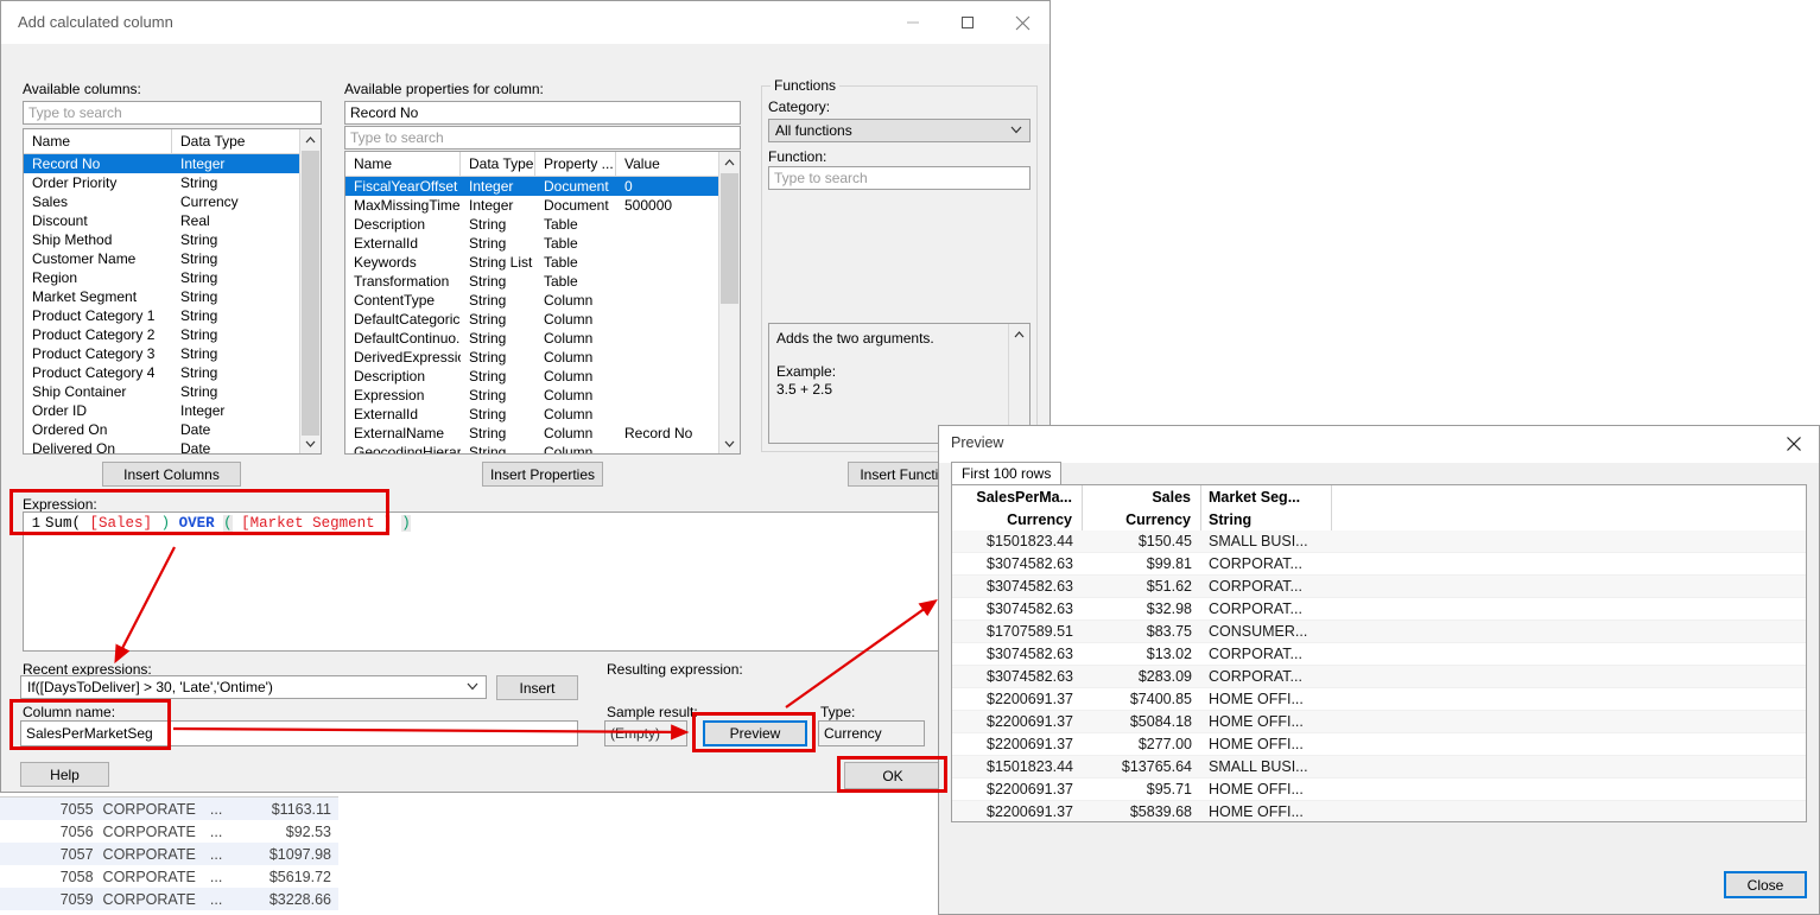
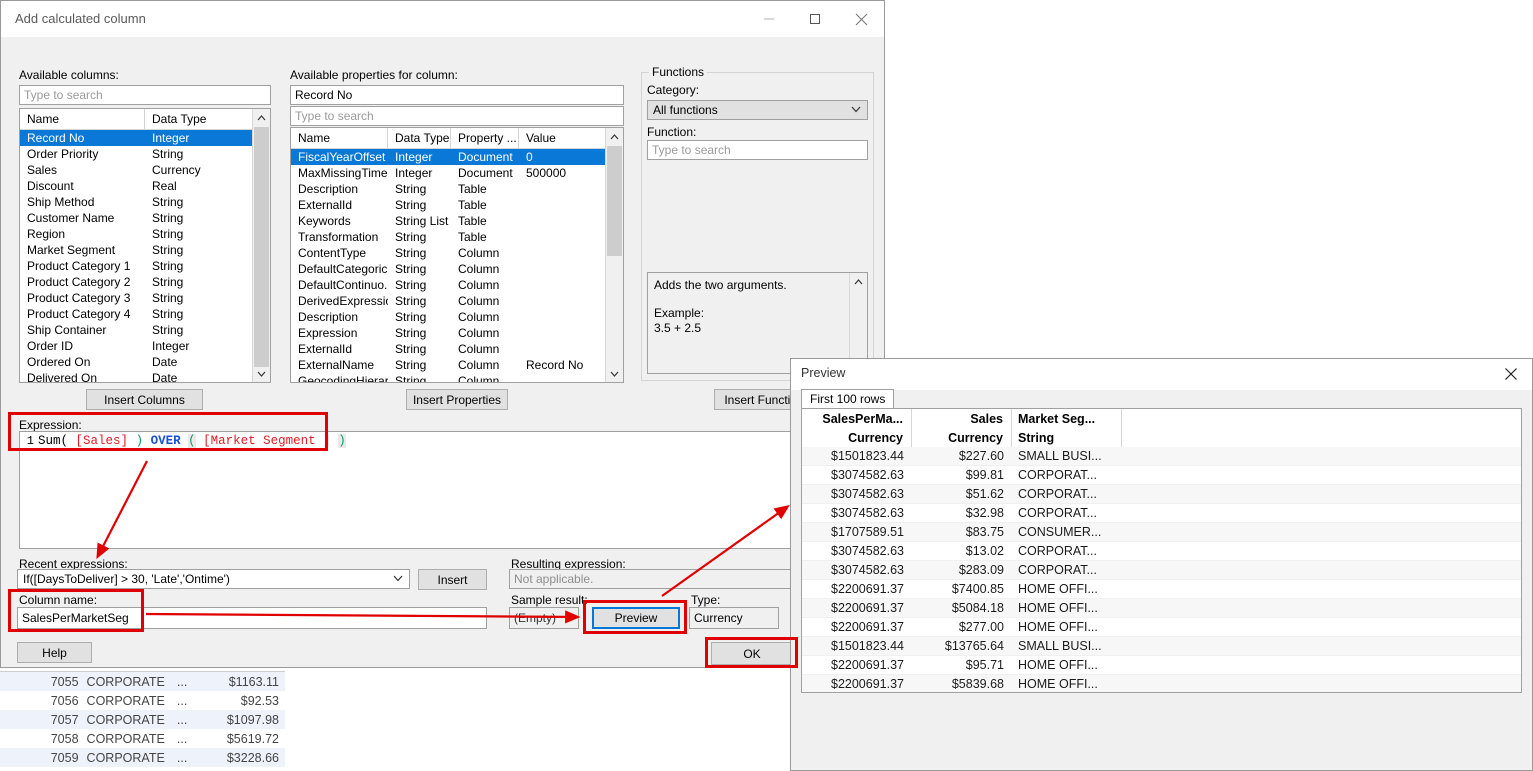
  7055
  CORPORATE
  ...
  $1163.11
  7056
  CORPORATE
  ...
  $92.53
  7057
  CORPORATE
  ...
  $1097.98
  7058
  CORPORATE
  ...
  $5619.72
  7059
  CORPORATE
  ...
  $3228.66
  Add calculated column
  Available columns:
  Type to search
  Name
  Data Type
  Record No
  Integer
  Order Priority
  String
  Sales
  Currency
  Discount
  Real
  Ship Method
  String
  Customer Name
  String
  Region
  String
  Market Segment
  String
  Product Category 1
  String
  Product Category 2
  String
  Product Category 3
  String
  Product Category 4
  String
  Ship Container
  String
  Order ID
  Integer
  Ordered On
  Date
  Delivered On
  Date
  Insert Columns
  Available properties for column:
  Record No
  Type to search
  Name
  Data Type
  Property ...
  Value
  FiscalYearOffset
  Integer
  Document
  0
  MaxMissingTime
  Integer
  Document
  500000
  Description
  String
  Table
  ExternalId
  String
  Table
  Keywords
  String List
  Table
  Transformation
  String
  Table
  ContentType
  String
  Column
  DefaultCategoric
  String
  Column
  DefaultContinuo.
  String
  Column
  DerivedExpressi
  String
  Column
  Description
  String
  Column
  Expression
  String
  Column
  ExternalId
  String
  Column
  ExternalName
  String
  Column
  Record No
  GeocodingHierar
  String
  Column
  Insert Properties
  Functions
  Category:
  All functions
  Function:
  Type to search
  Adds the two arguments.
  Example:
  3.5 + 2.5
  Insert Functi
  Expression:
  1
  Sum( [Sales] ) OVER ( [Market Segment ] )
  Recent expressions:
  If([DaysToDeliver] > 30, 'Late','Ontime')
  Insert
  Column name:
  SalesPerMarketSeg
  Resulting expression:
+ Not applicable.
  Sample result:
  (Empty)
  Preview
  Type:
  Currency
  OK
  Help
  Preview
  First 100 rows
  SalesPerMa...
  Sales
  Market Seg...
  Currency
  Currency
  String
  $1501823.44
- $150.45
+ $227.60
  SMALL BUSI...
  $3074582.63
  $99.81
  CORPORAT...
  $3074582.63
  $51.62
  CORPORAT...
  $3074582.63
  $32.98
  CORPORAT...
  $1707589.51
  $83.75
  CONSUMER...
  $3074582.63
  $13.02
  CORPORAT...
  $3074582.63
  $283.09
  CORPORAT...
  $2200691.37
  $7400.85
  HOME OFFI...
  $2200691.37
  $5084.18
  HOME OFFI...
  $2200691.37
  $277.00
  HOME OFFI...
  $1501823.44
  $13765.64
  SMALL BUSI...
  $2200691.37
  $95.71
  HOME OFFI...
  $2200691.37
  $5839.68
  HOME OFFI...
- Close
